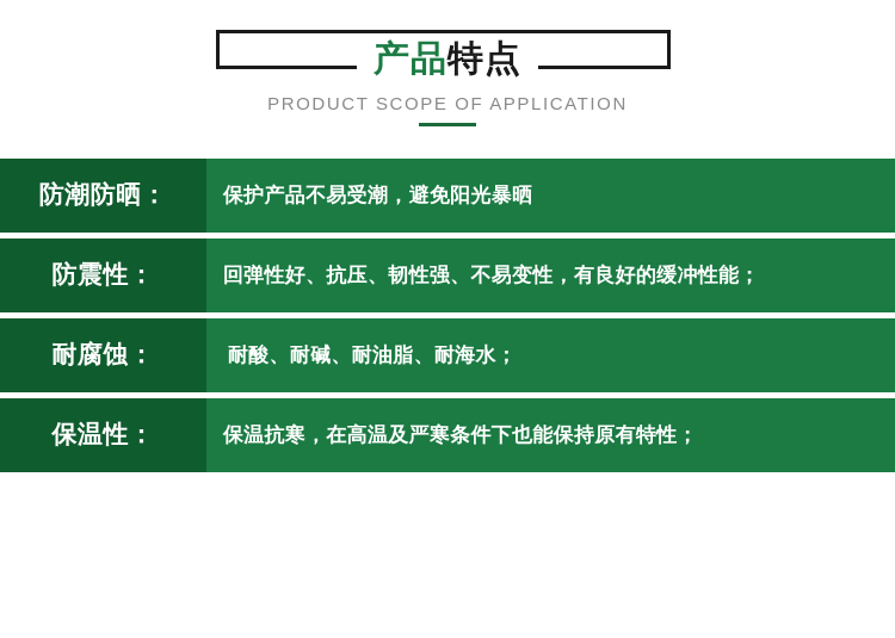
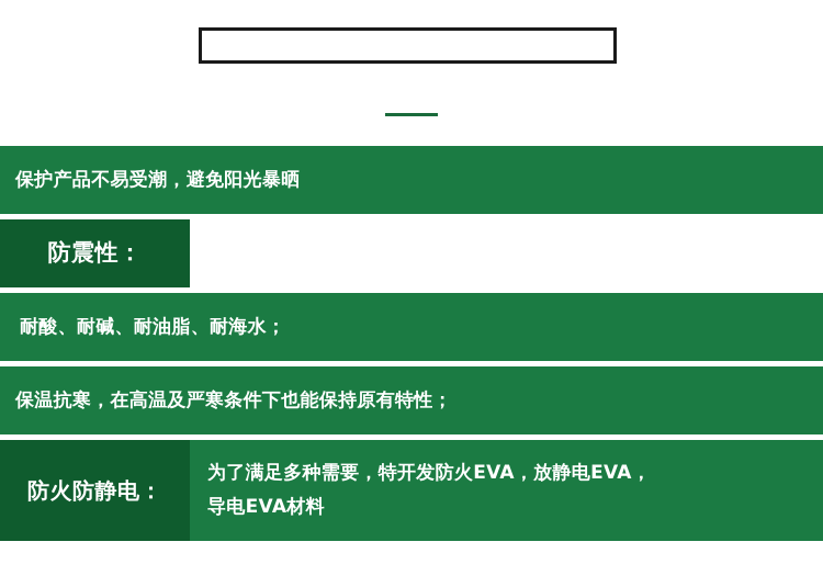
- 产品特点
- PRODUCT SCOPE OF APPLICATION
- 防潮防晒：
  保护产品不易受潮，避免阳光暴晒
  防震性：
- 回弹性好、抗压、韧性强、不易变性，有良好的缓冲性能；
- 耐腐蚀：
  耐酸、耐碱、耐油脂、耐海水；
- 保温性：
  保温抗寒，在高温及严寒条件下也能保持原有特性；
+ 防火防静电：
+ 为了满足多种需要，特开发防火EVA，放静电EVA，
+ 导电EVA材料
